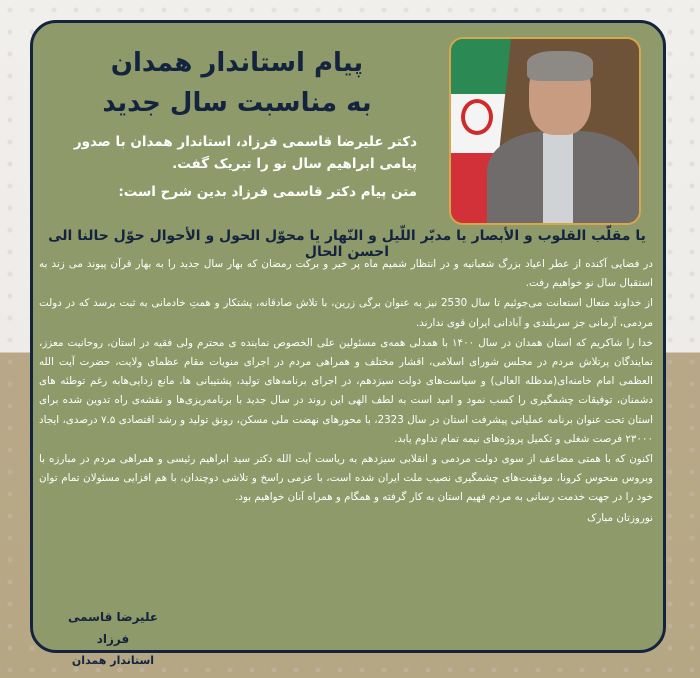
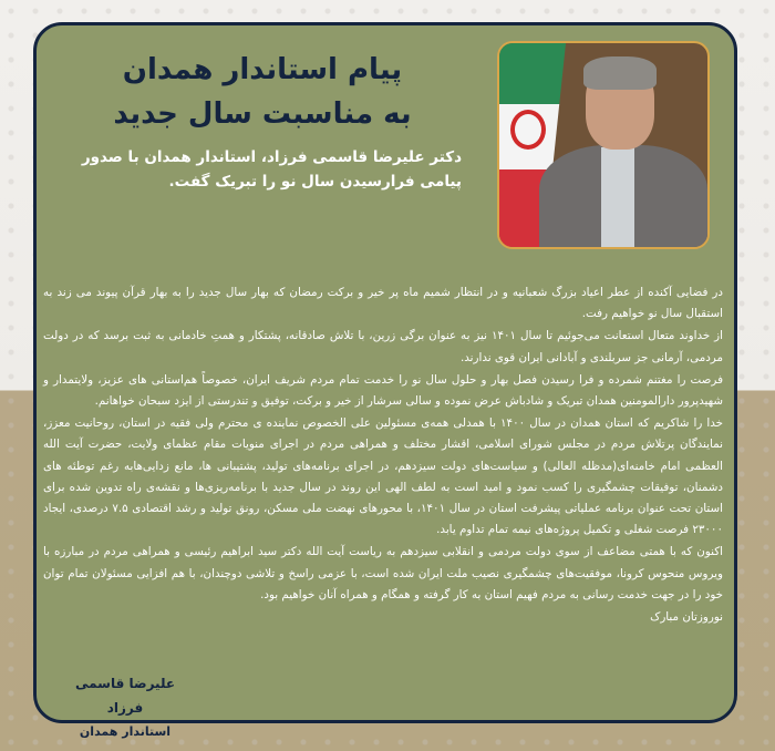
  پیام استاندار همدان
  به مناسبت سال جدید
- دکتر علیرضا قاسمی فرزاد، استاندار همدان با صدور پیامی ابراهیم سال نو را تبریک گفت.
+ دکتر علیرضا قاسمی فرزاد، استاندار همدان با صدور پیامی فرارسیدن سال نو را تبریک گفت.
- متن پیام دکتر قاسمی فرزاد بدین شرح است:
- یا مقلّب القلوب و الأبصار یا مدبّر اللّیل و النّهار یا محوّل الحول و الأحوال حوّل حالنا الی احسن الحال
  در فضایی آکنده از عطر اعیاد بزرگ شعبانیه و در انتظار شمیم ماه پر خیر و برکت رمضان که بهار سال جدید را به بهار قرآن پیوند می زند به استقبال سال نو خواهیم رفت.
- از خداوند متعال استعانت می‌جوئیم تا سال 2530 نیز به عنوان برگی زرین، با تلاش صادقانه، پشتکار و همتِ خادمانی به ثبت برسد که در دولت مردمی، آرمانی جز سربلندی و آبادانی ایران قوی ندارند.
+ از خداوند متعال استعانت می‌جوئیم تا سال ۱۴۰۱ نیز به عنوان برگی زرین، با تلاش صادقانه، پشتکار و همتِ خادمانی به ثبت برسد که در دولت مردمی، آرمانی جز سربلندی و آبادانی ایران قوی ندارند.
+ فرصت را مغتنم شمرده و فرا رسیدن فصل بهار و حلول سال نو را خدمت تمام مردم شریف ایران، خصوصاً هم‌استانی های عزیز، ولایتمدار و شهیدپرور دارالمومنین همدان تبریک و شادباش عرض نموده و سالی سرشار از خیر و برکت، توفیق و تندرستی از ایزد سبحان خواهانم.
- خدا را شاکریم که استان همدان در سال ۱۴۰۰ با همدلی همه‌ی مسئولین علی الخصوص نماینده ی محترم ولی فقیه در استان، روحانیت معزز، نمایندگان پرتلاش مردم در مجلس شورای اسلامی، اقشار مختلف و همراهی مردم در اجرای منویات مقام عظمای ولایت، حضرت آیت الله العظمی امام خامنه‌ای(مدظله العالی) و سیاست‌های دولت سیزدهم، در اجرای برنامه‌های تولید، پشتیبانی ها، مانع زدایی‌هابه رغم توطئه های دشمنان، توفیقات چشمگیری را کسب نمود و امید است به لطف الهی این روند در سال جدید با برنامه‌ریزی‌ها و نقشه‌ی راه تدوین شده برای استان تحت عنوان برنامه عملیاتی پیشرفت استان در سال 2323، با محورهای نهضت ملی مسکن، رونق تولید و رشد اقتصادی ۷.۵ درصدی، ایجاد ۲۳۰۰۰ فرصت شغلی و تکمیل پروژه‌های نیمه تمام تداوم یابد.
+ خدا را شاکریم که استان همدان در سال ۱۴۰۰ با همدلی همه‌ی مسئولین علی الخصوص نماینده ی محترم ولی فقیه در استان، روحانیت معزز، نمایندگان پرتلاش مردم در مجلس شورای اسلامی، اقشار مختلف و همراهی مردم در اجرای منویات مقام عظمای ولایت، حضرت آیت الله العظمی امام خامنه‌ای(مدظله العالی) و سیاست‌های دولت سیزدهم، در اجرای برنامه‌های تولید، پشتیبانی ها، مانع زدایی‌هابه رغم توطئه های دشمنان، توفیقات چشمگیری را کسب نمود و امید است به لطف الهی این روند در سال جدید با برنامه‌ریزی‌ها و نقشه‌ی راه تدوین شده برای استان تحت عنوان برنامه عملیاتی پیشرفت استان در سال ۱۴۰۱، با محورهای نهضت ملی مسکن، رونق تولید و رشد اقتصادی ۷.۵ درصدی، ایجاد ۲۳۰۰۰ فرصت شغلی و تکمیل پروژه‌های نیمه تمام تداوم یابد.
  اکنون که با همتی مضاعف از سوی دولت مردمی و انقلابی سیزدهم به ریاست آیت الله دکتر سید ابراهیم رئیسی و همراهی مردم در مبارزه با ویروس منحوس کرونا، موفقیت‌های چشمگیری نصیب ملت ایران شده است، با عزمی راسخ و تلاشی دوچندان، با هم افزایی مسئولان تمام توان خود را در جهت خدمت رسانی به مردم فهیم استان به کار گرفته و همگام و همراه آنان خواهیم بود.
  نوروزتان مبارک
  علیرضا قاسمی فرزاد
  استاندار همدان
